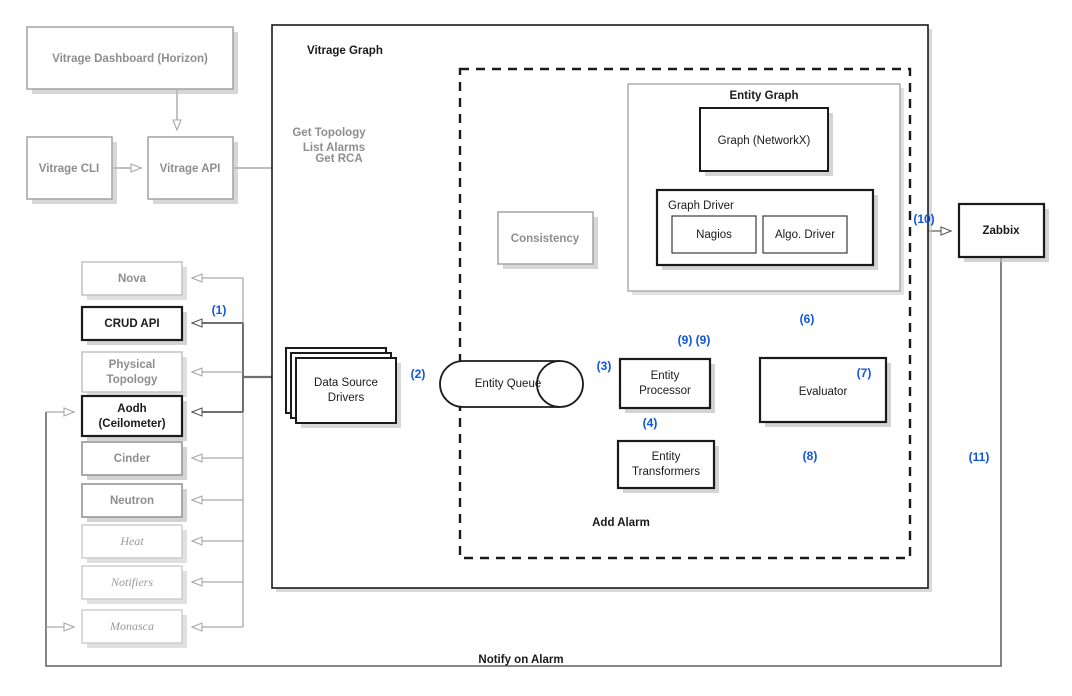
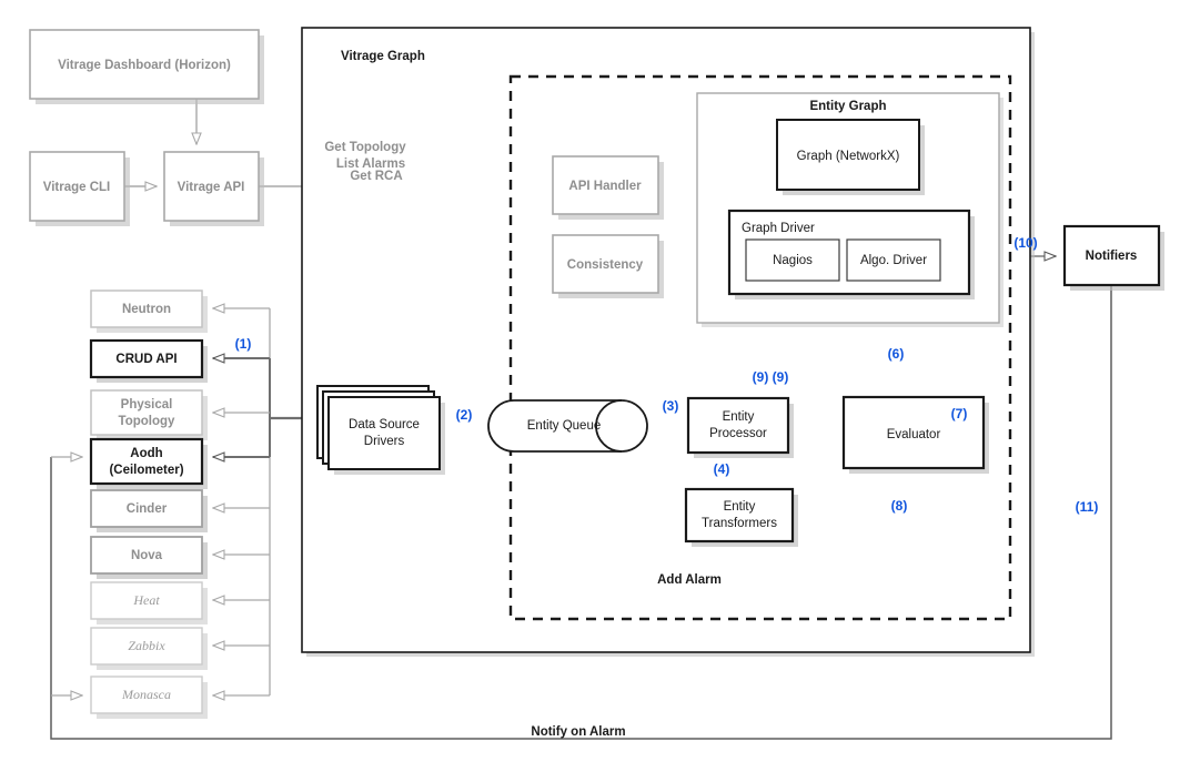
  Vitrage Graph
  Entity Graph
  Vitrage Dashboard (Horizon)
  Vitrage CLI
  Vitrage API
+ API Handler
  Consistency
  Graph (NetworkX)
  Graph Driver
  Nagios
  Algo. Driver
- Zabbix
+ Notifiers
- Nova
+ Neutron
  CRUD API
  Physical
  Topology
  Aodh
  (Ceilometer)
  Cinder
- Neutron
+ Nova
  Heat
- Notifiers
+ Zabbix
  Monasca
  Data Source
  Drivers
  Entity Queue
  Entity
  Processor
  Entity
  Transformers
  Evaluator
  (1)
  (2)
  (3)
  (4)
  (9) (9)
  (6)
  (7)
  (8)
  (10)
  (11)
  Get Topology
  List Alarms
  Get RCA
  Add Alarm
  Notify on Alarm
